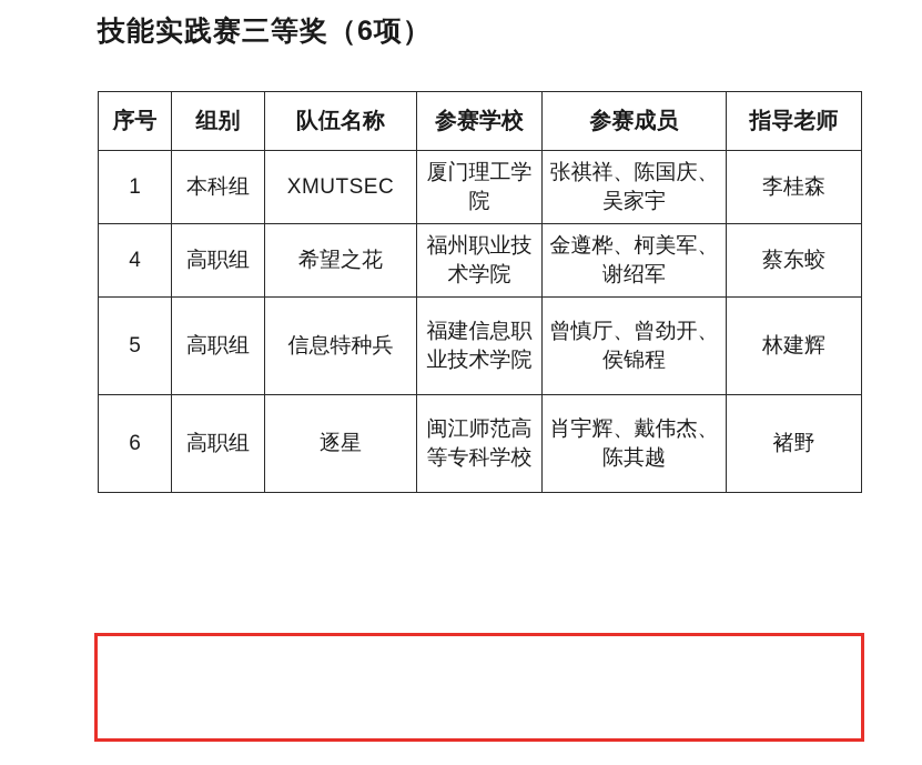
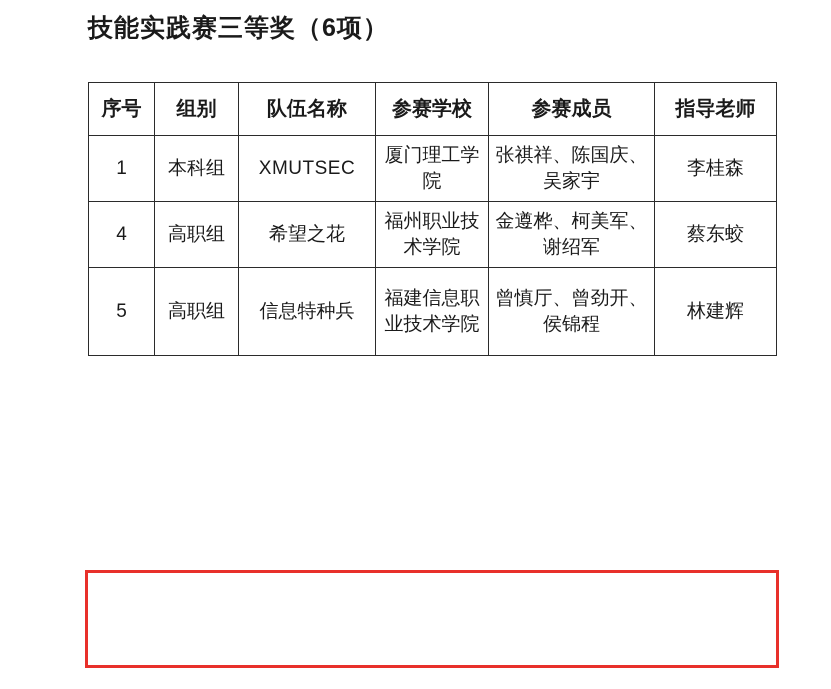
  技能实践赛三等奖（6项）
  序号	组别	队伍名称	参赛学校	参赛成员	指导老师
  1	本科组	XMUTSEC	厦门理工学院	张祺祥、陈国庆、吴家宇	李桂森
  4	高职组	希望之花	福州职业技术学院	金遵桦、柯美军、谢绍军	蔡东蛟
  5	高职组	信息特种兵	福建信息职业技术学院	曾慎厅、曾劲开、侯锦程	林建辉
- 6	高职组	逐星	闽江师范高等专科学校	肖宇辉、戴伟杰、陈其越	褚野
